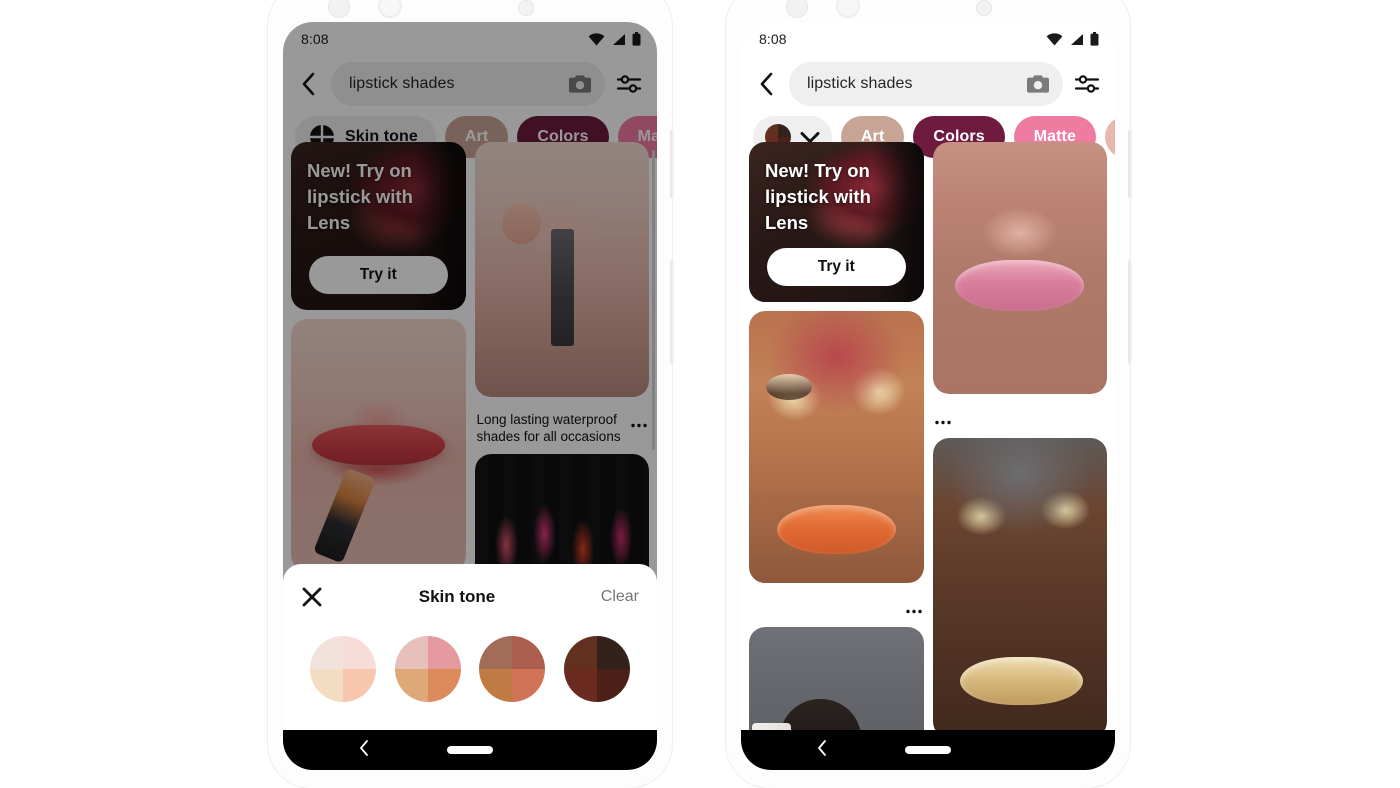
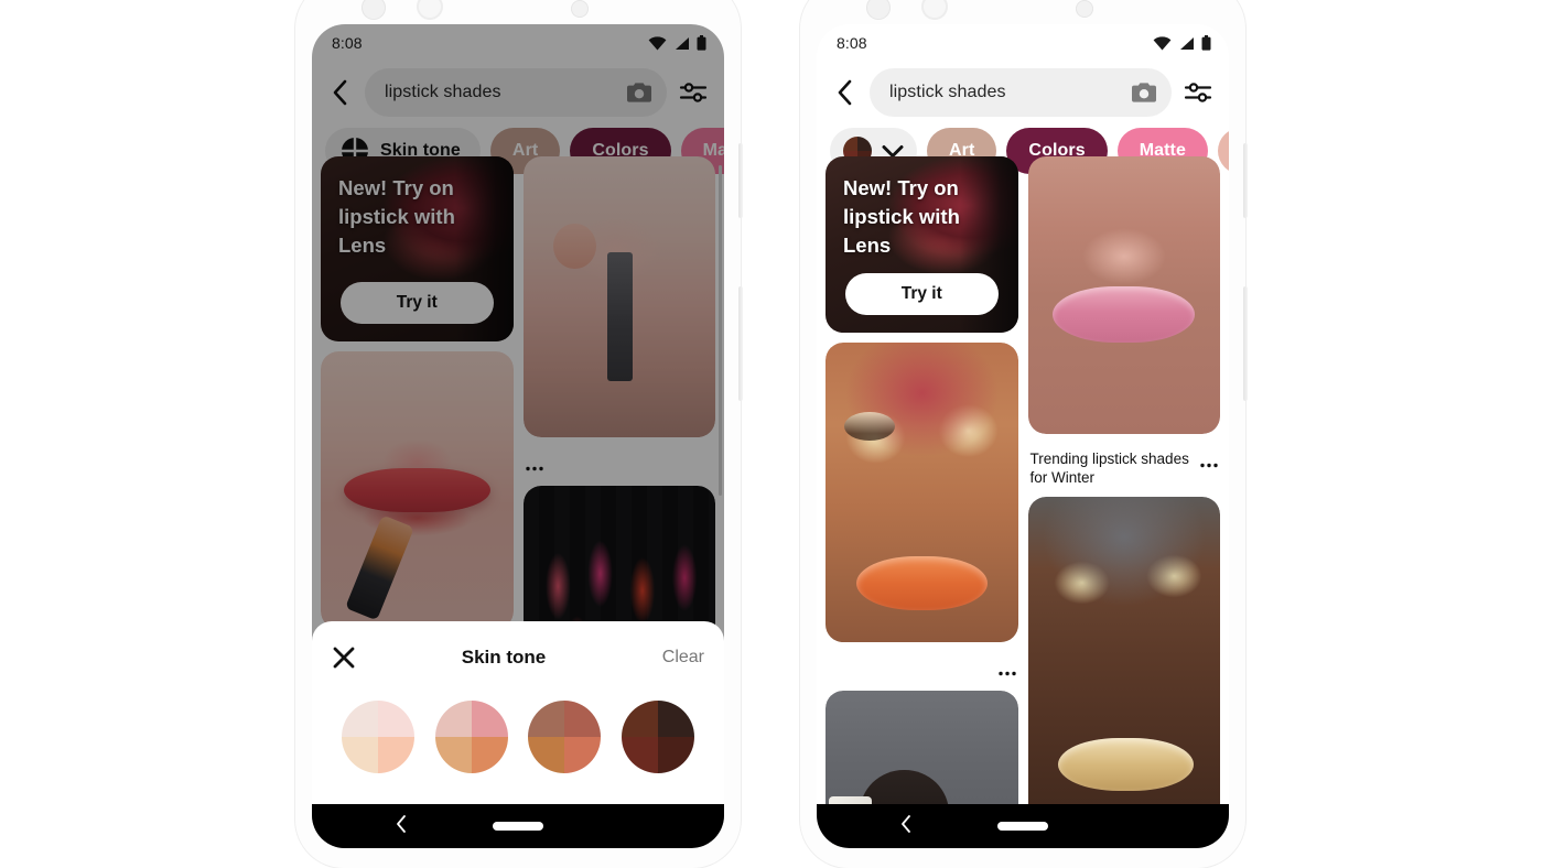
  8:08
  lipstick shades
  Skin tone
  Art
  Colors
  New! Try on lipstick with Lens
  Try it
- Long lasting waterproof shades for all occasions
  Skin tone
  Clear
  8:08
  lipstick shades
  Art
  Colors
  Matte
  New! Try on lipstick with Lens
  Try it
+ Trending lipstick shades for Winter
